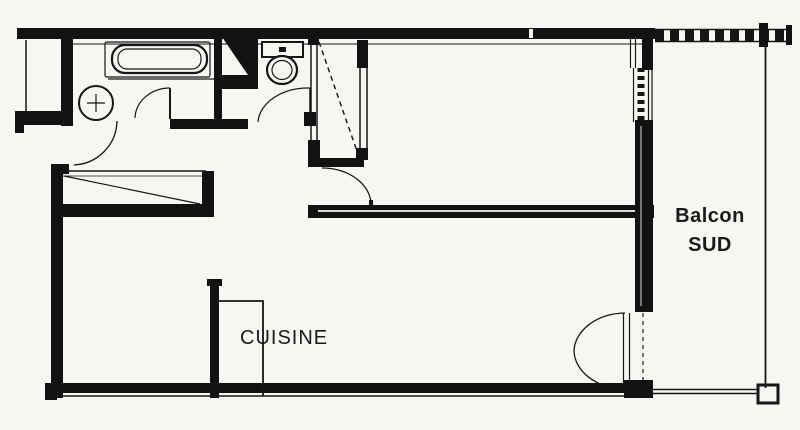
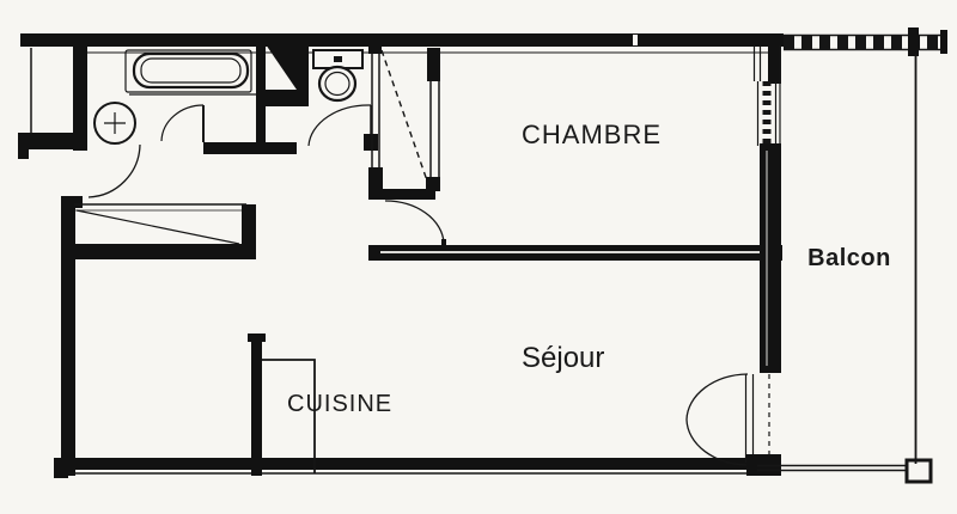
+ CHAMBRE
+ Séjour
  CUISINE
  Balcon
- SUD
